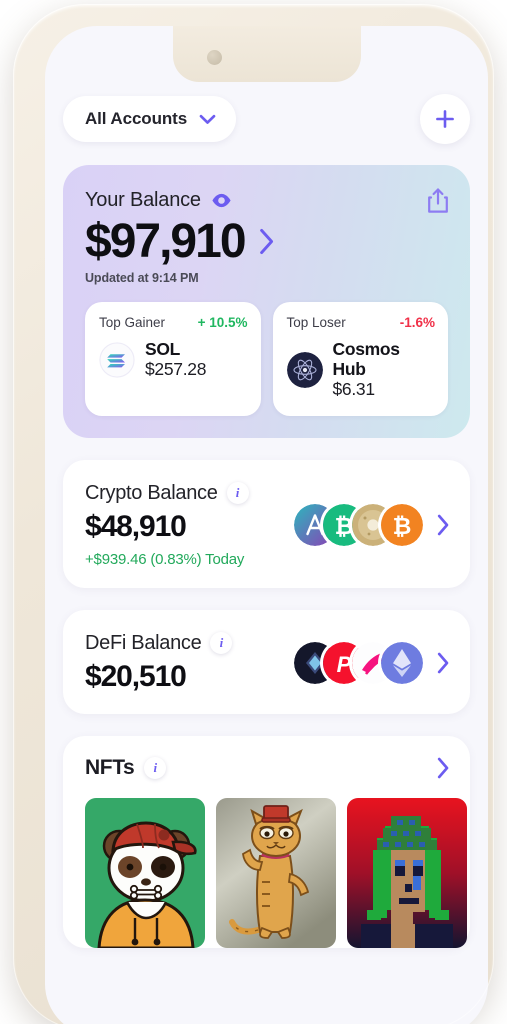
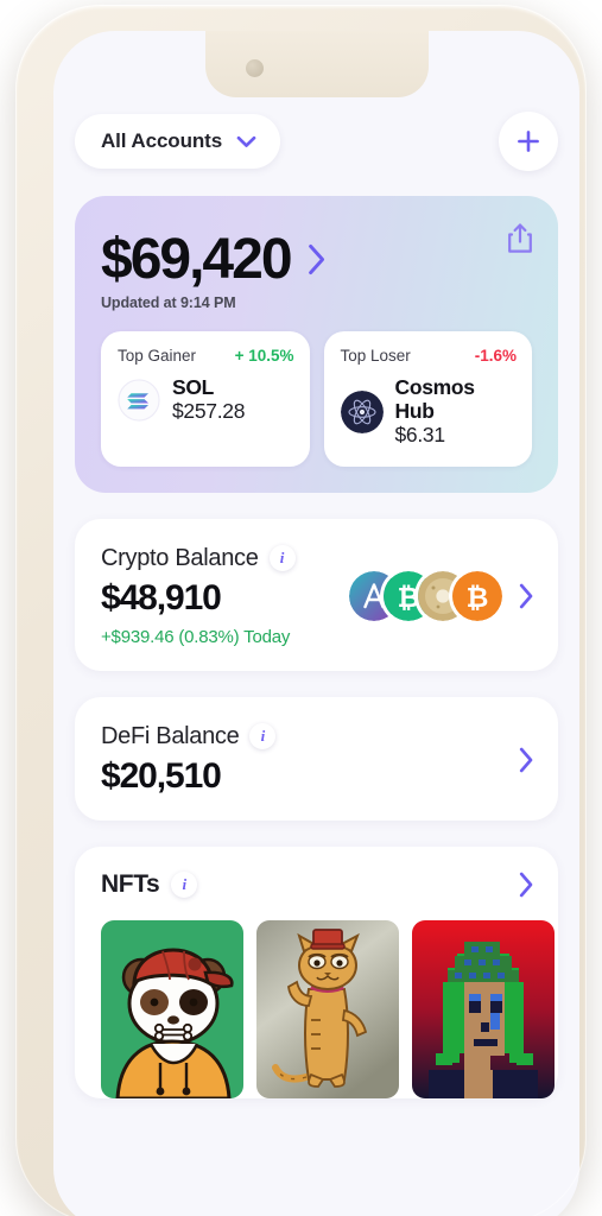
  All Accounts
- Your Balance
- $97,910
+ $69,420
  Updated at 9:14 PM
  Top Gainer
  + 10.5%
  SOL
  $257.28
  Top Loser
  -1.6%
  Cosmos Hub
  $6.31
  Crypto Balance
  i
  $48,910
  +$939.46 (0.83%) Today
  ₿
  ₿
  DeFi Balance
  i
  $20,510
- P
  NFTs
  i
